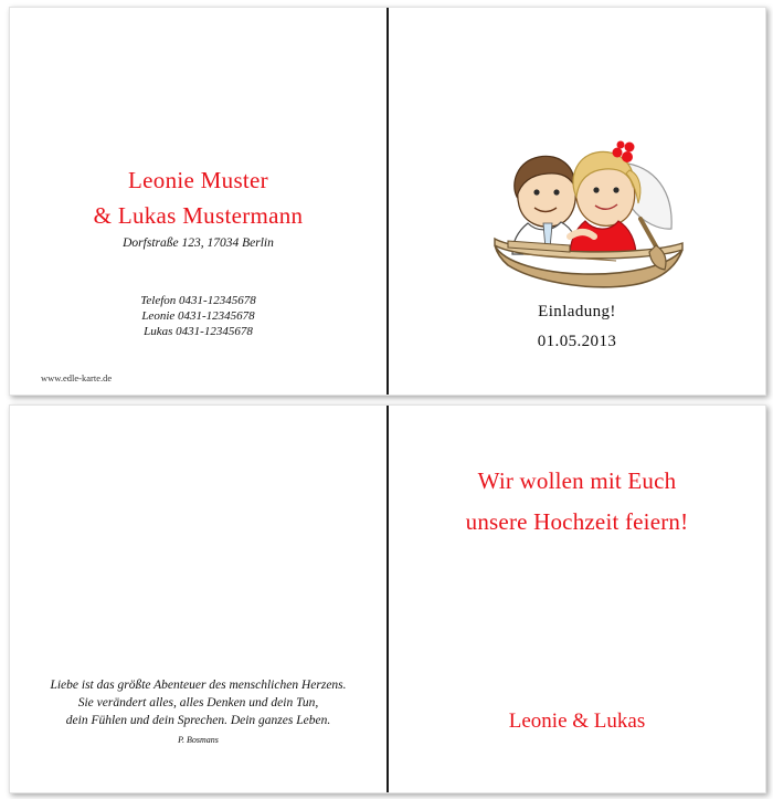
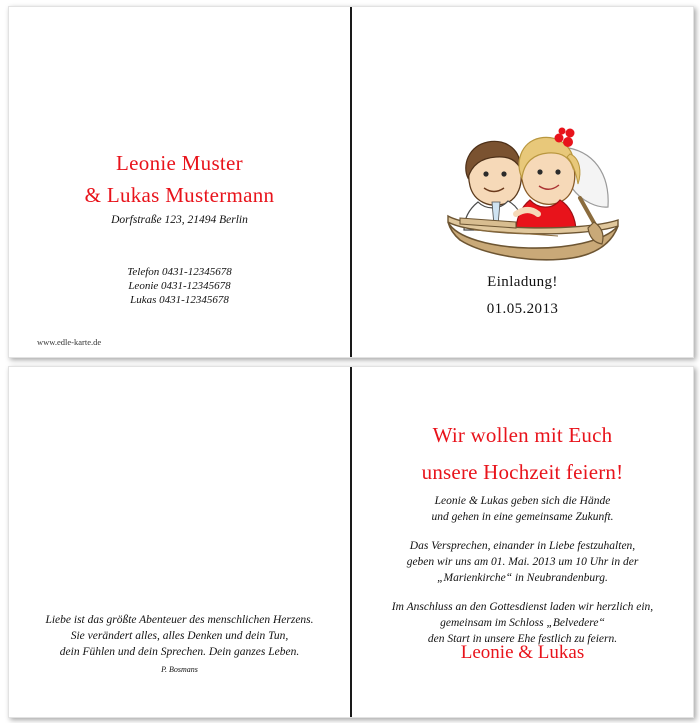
  Leonie Muster
  & Lukas Mustermann
- Dorfstraße 123, 17034 Berlin
+ Dorfstraße 123, 21494 Berlin
  Telefon 0431-12345678
  Leonie 0431-12345678
  Lukas 0431-12345678
  www.edle-karte.de
  Einladung!
  01.05.2013
  Liebe ist das größte Abenteuer des menschlichen Herzens.
  Sie verändert alles, alles Denken und dein Tun,
  dein Fühlen und dein Sprechen. Dein ganzes Leben.
  P. Bosmans
  Wir wollen mit Euch
  unsere Hochzeit feiern!
+ Leonie & Lukas geben sich die Hände
+ und gehen in eine gemeinsame Zukunft.
+ Das Versprechen, einander in Liebe festzuhalten,
+ geben wir uns am 01. Mai. 2013 um 10 Uhr in der
+ „Marienkirche“ in Neubrandenburg.
+ Im Anschluss an den Gottesdienst laden wir herzlich ein,
+ gemeinsam im Schloss „Belvedere“
+ den Start in unsere Ehe festlich zu feiern.
  Leonie & Lukas
